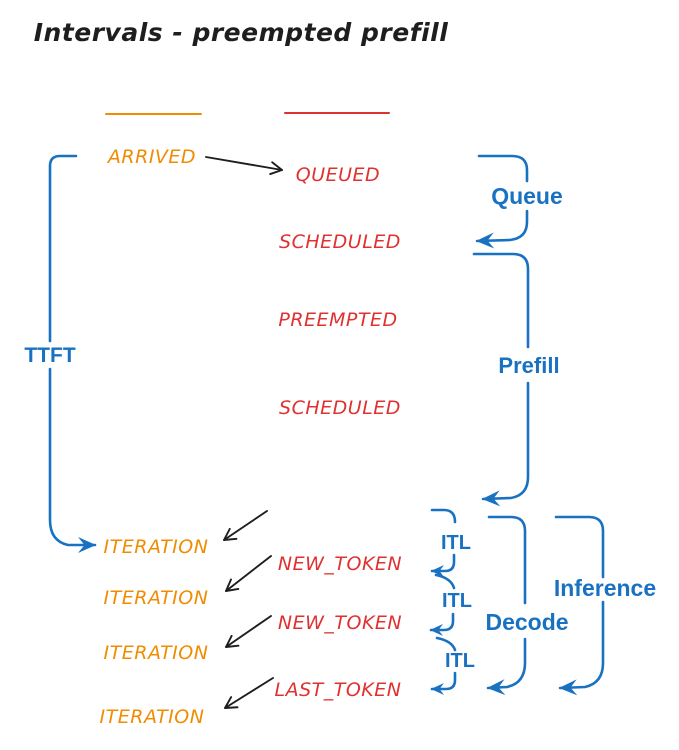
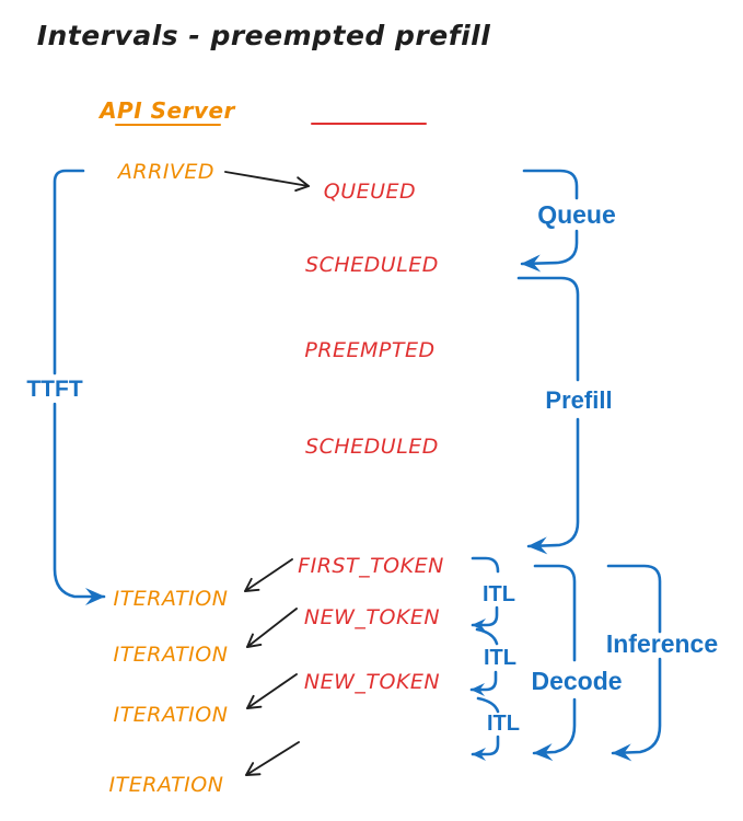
  Intervals - preempted prefill
+ API Server
  ARRIVED
  ITERATION
  ITERATION
  ITERATION
  ITERATION
  QUEUED
  SCHEDULED
  PREEMPTED
  SCHEDULED
+ FIRST_TOKEN
  NEW_TOKEN
  NEW_TOKEN
- LAST_TOKEN
  TTFT
  Queue
  Prefill
  ITL
  ITL
  ITL
  Decode
  Inference
